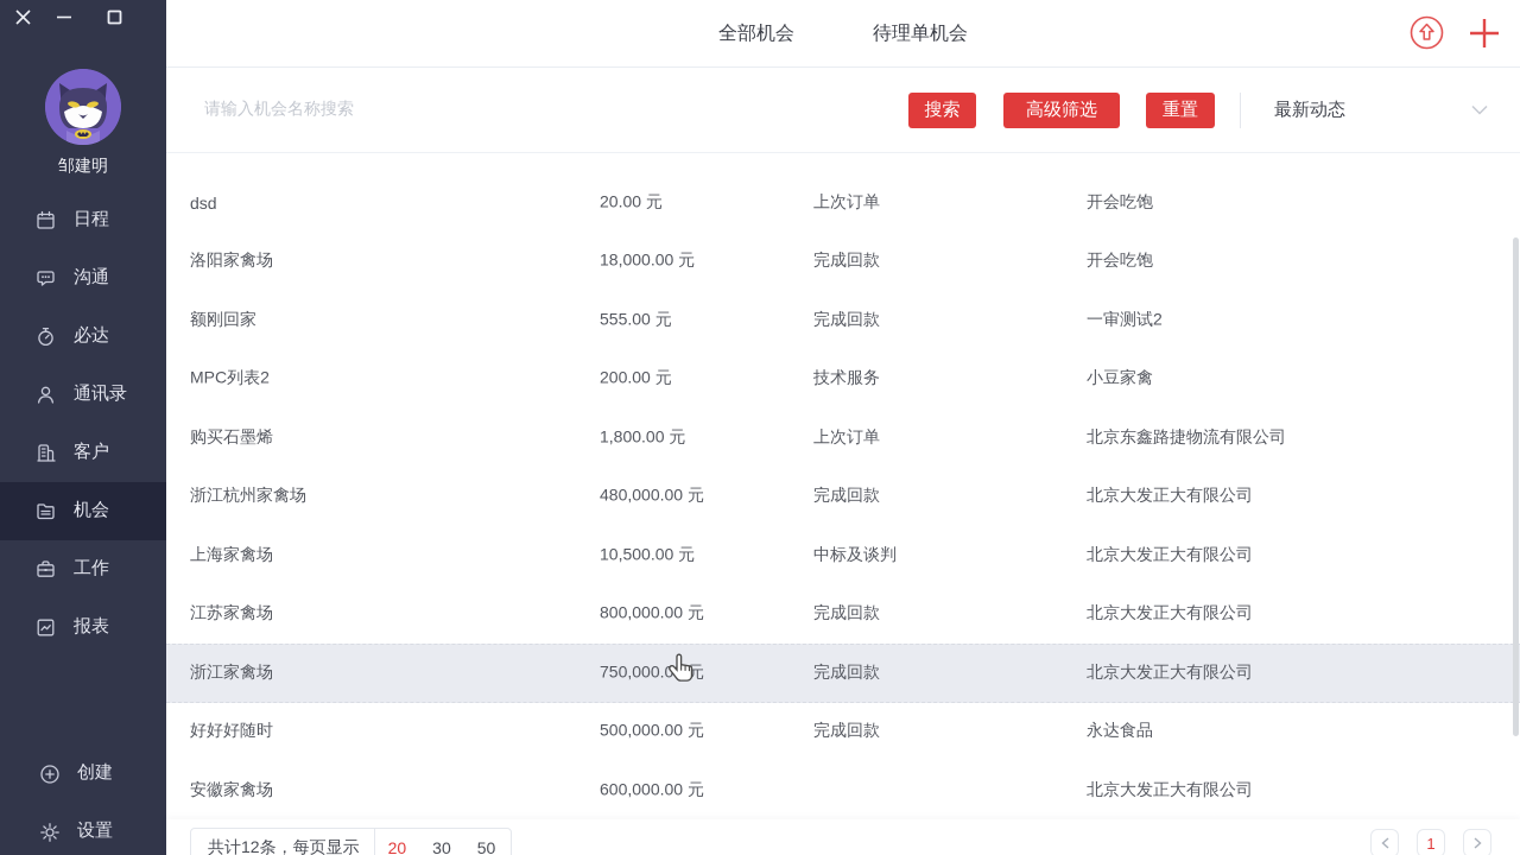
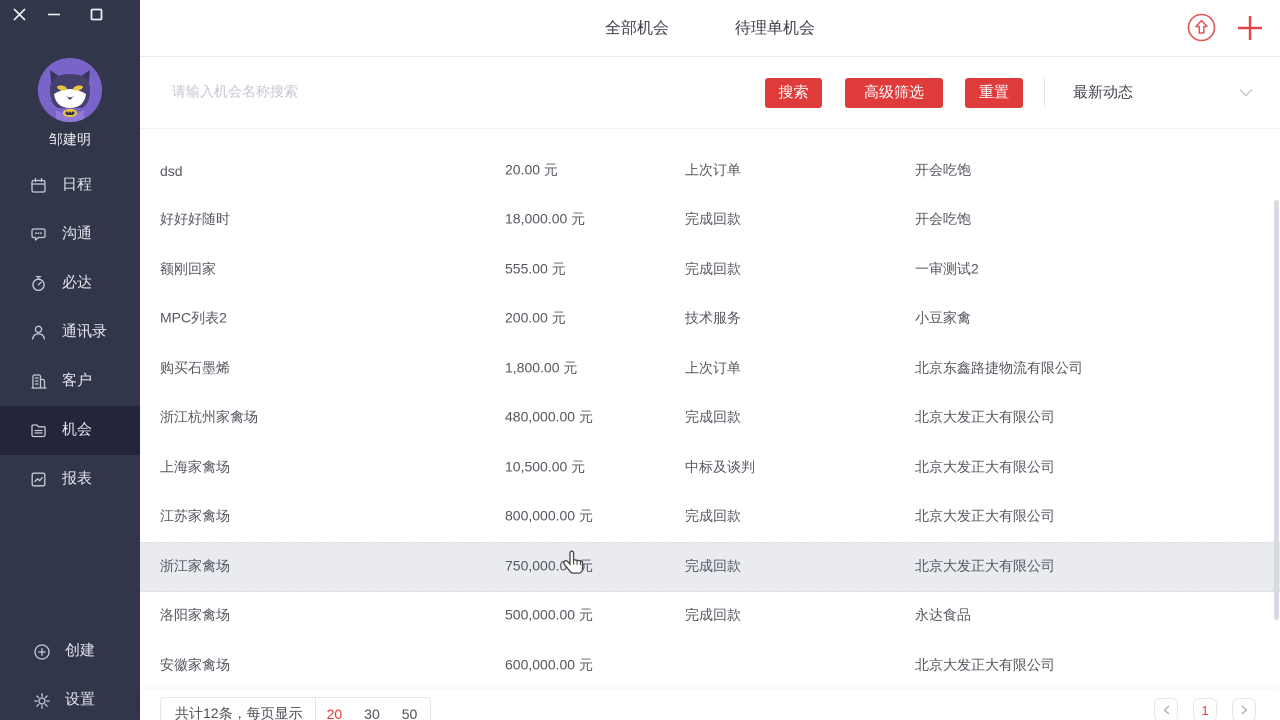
  邹建明
  日程
  沟通
  必达
  通讯录
  客户
  机会
- 工作
  报表
  创建
  设置
  全部机会
  待理单机会
  请输入机会名称搜索
  搜索
  高级筛选
  重置
  最新动态
  dsd
  20.00 元
  上次订单
  开会吃饱
- 洛阳家禽场
+ 好好好随时
  18,000.00 元
  完成回款
  开会吃饱
  额刚回家
  555.00 元
  完成回款
  一审测试2
  MPC列表2
  200.00 元
  技术服务
  小豆家禽
  购买石墨烯
  1,800.00 元
  上次订单
  北京东鑫路捷物流有限公司
  浙江杭州家禽场
  480,000.00 元
  完成回款
  北京大发正大有限公司
  上海家禽场
  10,500.00 元
  中标及谈判
  北京大发正大有限公司
  江苏家禽场
  800,000.00 元
  完成回款
  北京大发正大有限公司
  浙江家禽场
  750,000.0 元
  完成回款
  北京大发正大有限公司
- 好好好随时
+ 洛阳家禽场
  500,000.00 元
  完成回款
  永达食品
  安徽家禽场
  600,000.00 元
  北京大发正大有限公司
  共计12条，每页显示
  20
  30
  50
  1
